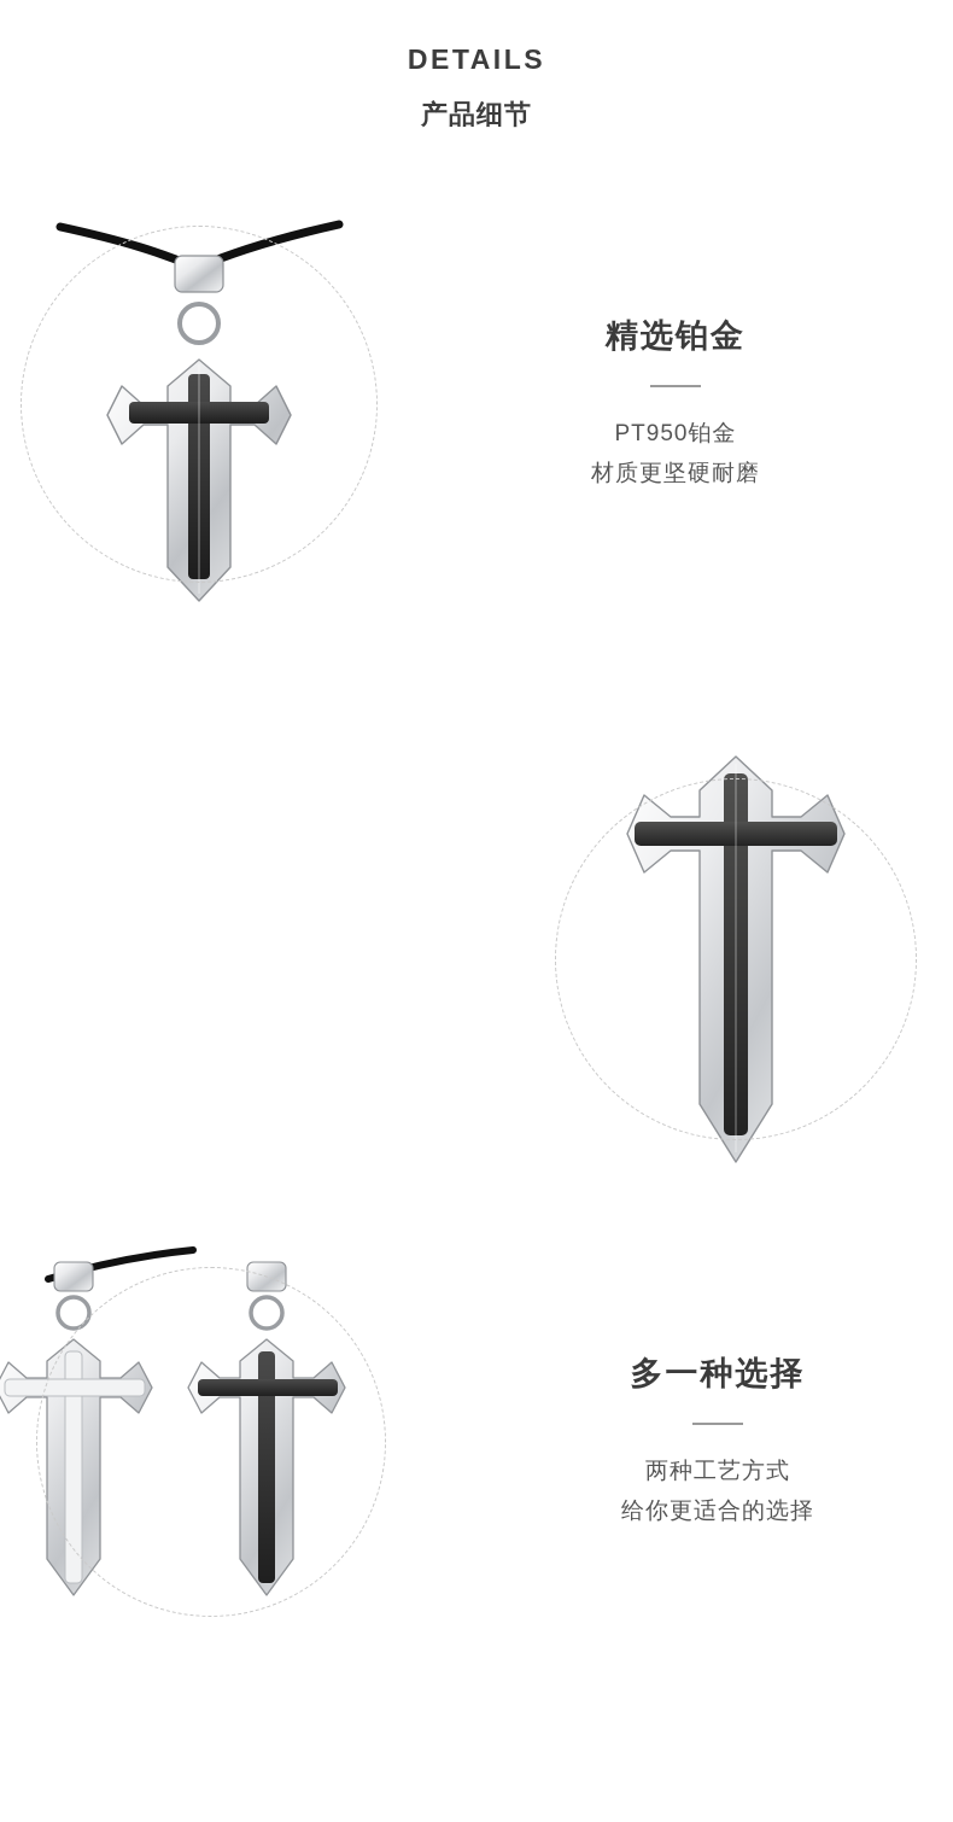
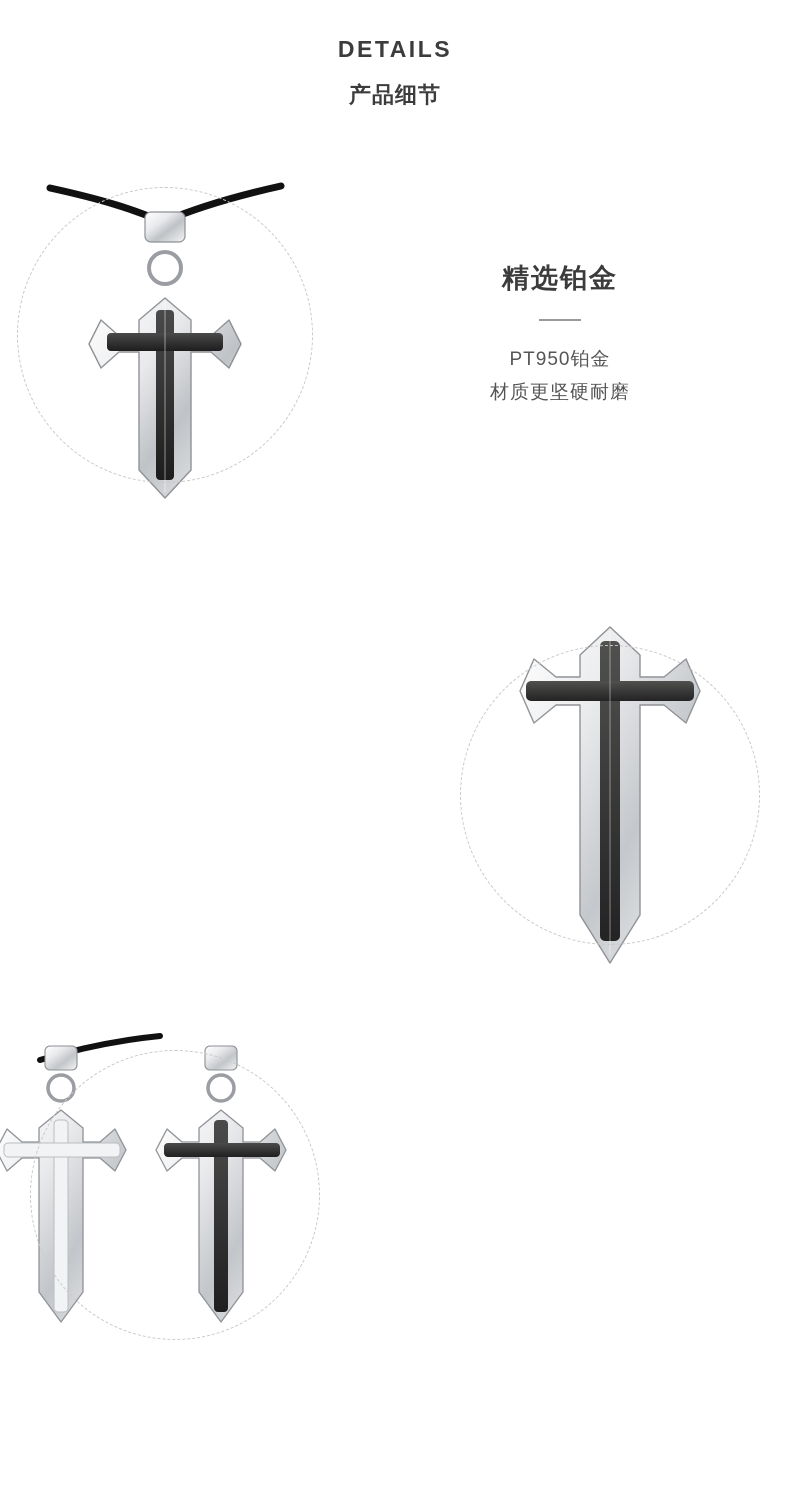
  DETAILS
  产品细节
  精选铂金
  PT950铂金
  材质更坚硬耐磨
- 多一种选择
- 两种工艺方式
- 给你更适合的选择
